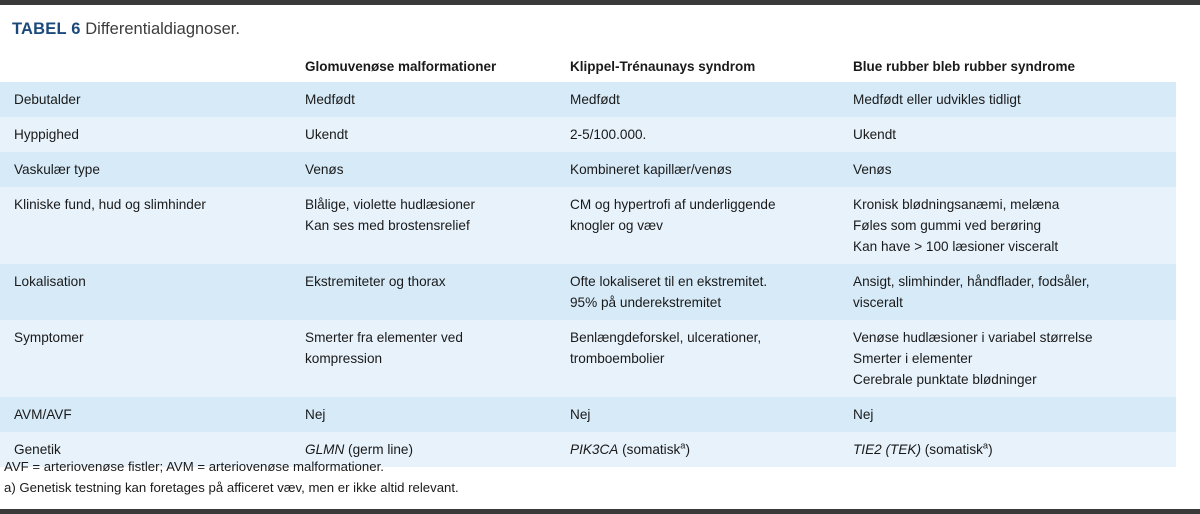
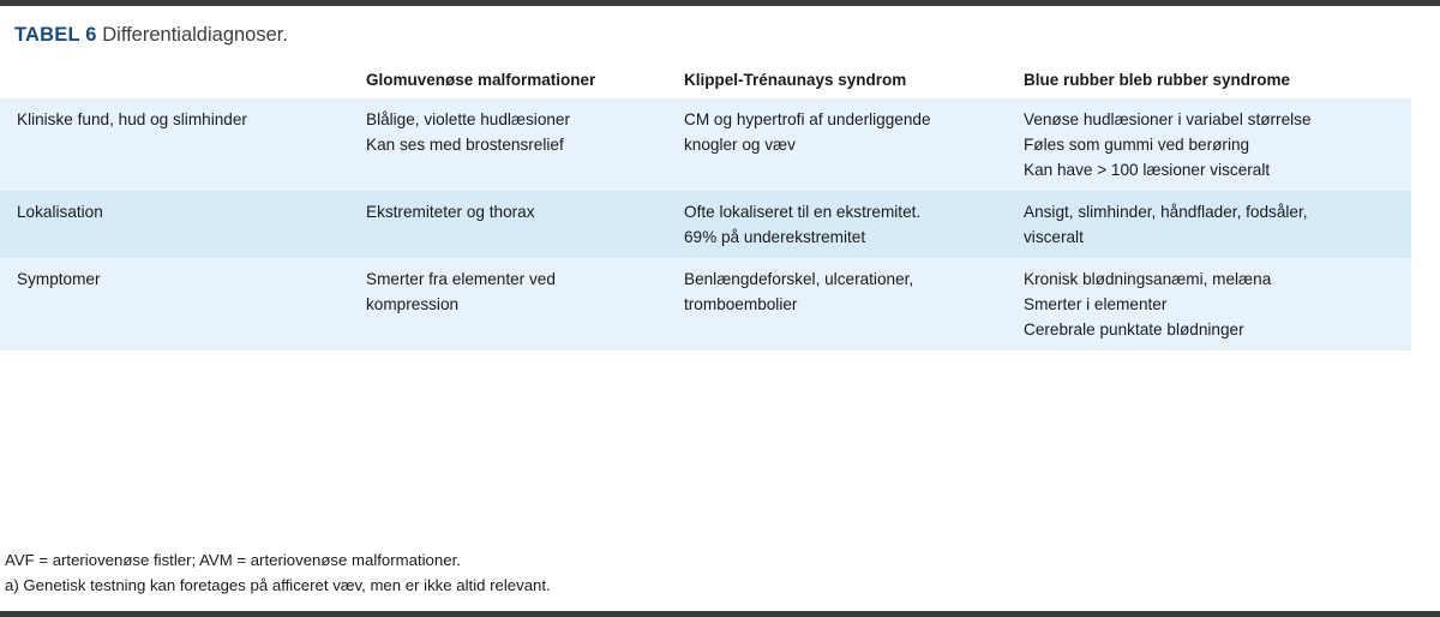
  TABEL 6 Differentialdiagnoser.
  	Glomuvenøse malformationer	Klippel-Trénaunays syndrom	Blue rubber bleb rubber syndrome
- Debutalder	Medfødt	Medfødt	Medfødt eller udvikles tidligt
- Hyppighed	Ukendt	2-5/100.000.	Ukendt
- Vaskulær type	Venøs	Kombineret kapillær/venøs	Venøs
- Kliniske fund, hud og slimhinder	Blålige, violette hudlæsionerKan ses med brostensrelief	CM og hypertrofi af underliggendeknogler og væv	Kronisk blødningsanæmi, melænaFøles som gummi ved berøringKan have > 100 læsioner visceralt
+ Kliniske fund, hud og slimhinder	Blålige, violette hudlæsionerKan ses med brostensrelief	CM og hypertrofi af underliggendeknogler og væv	Venøse hudlæsioner i variabel størrelseFøles som gummi ved berøringKan have > 100 læsioner visceralt
- Lokalisation	Ekstremiteter og thorax	Ofte lokaliseret til en ekstremitet.95% på underekstremitet	Ansigt, slimhinder, håndflader, fodsåler,visceralt
+ Lokalisation	Ekstremiteter og thorax	Ofte lokaliseret til en ekstremitet.69% på underekstremitet	Ansigt, slimhinder, håndflader, fodsåler,visceralt
- Symptomer	Smerter fra elementer vedkompression	Benlængdeforskel, ulcerationer,tromboembolier	Venøse hudlæsioner i variabel størrelseSmerter i elementerCerebrale punktate blødninger
+ Symptomer	Smerter fra elementer vedkompression	Benlængdeforskel, ulcerationer,tromboembolier	Kronisk blødningsanæmi, melænaSmerter i elementerCerebrale punktate blødninger
- AVM/AVF	Nej	Nej	Nej
- Genetik	GLMN (germ line)	PIK3CA (somatiska)	TIE2 (TEK) (somatiska)
  AVF = arteriovenøse fistler; AVM = arteriovenøse malformationer.
  a) Genetisk testning kan foretages på afficeret væv, men er ikke altid relevant.
